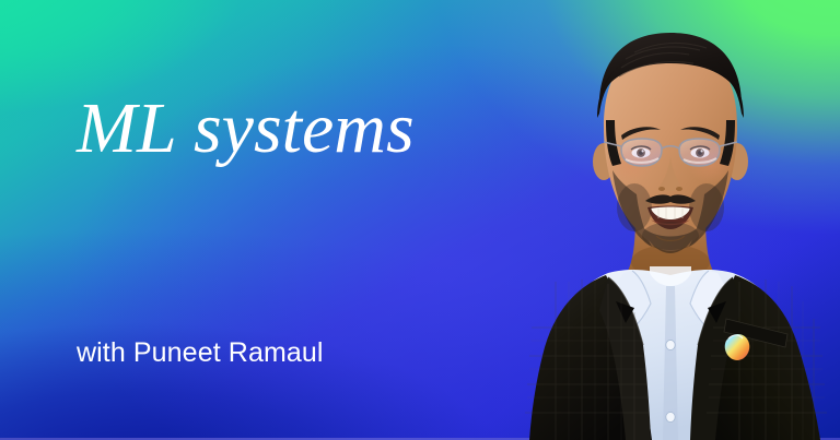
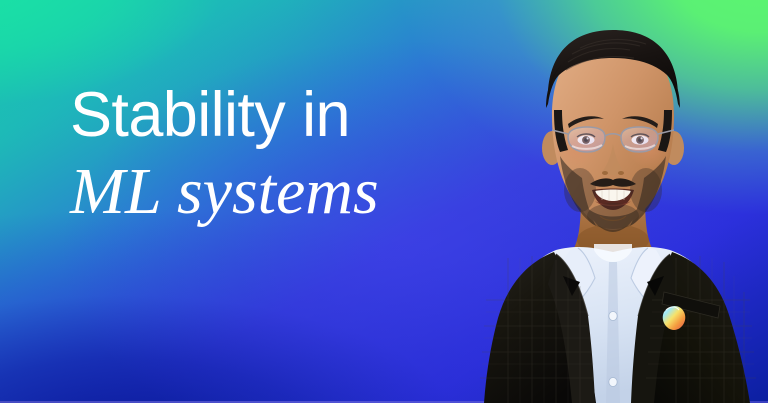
+ Stability in
  ML systems
- with Puneet Ramaul
